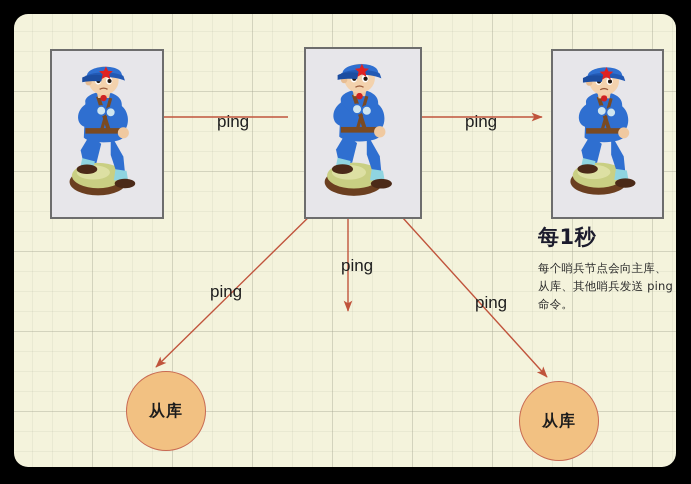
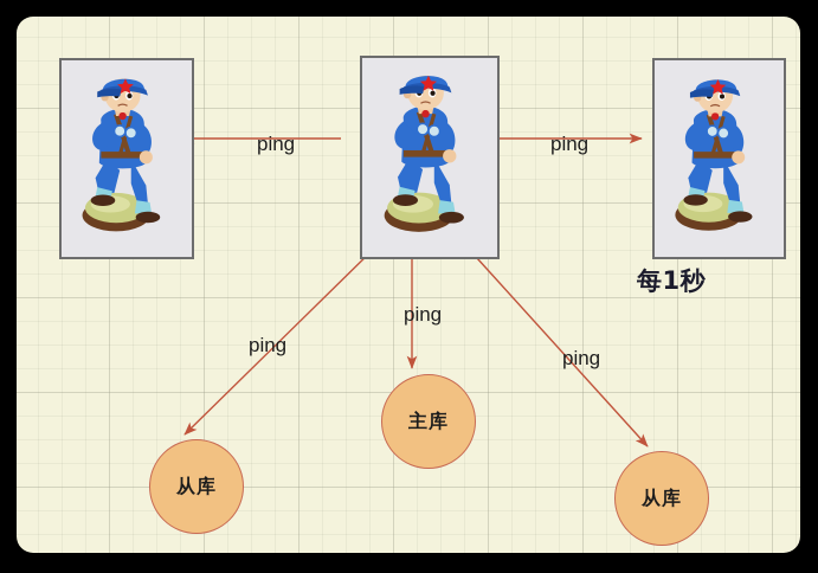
+ 主库
  从库
  从库
  ping
  ping
  ping
  ping
  ping
  每1秒
- 每个哨兵节点会向主库、从库、其他哨兵发送 ping 命令。
